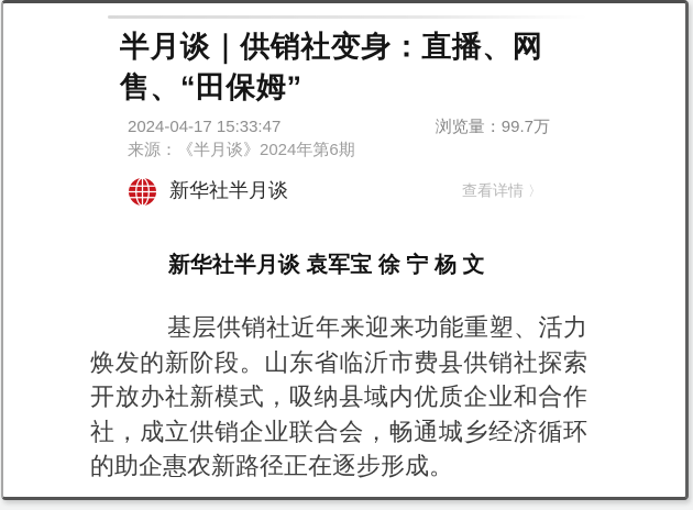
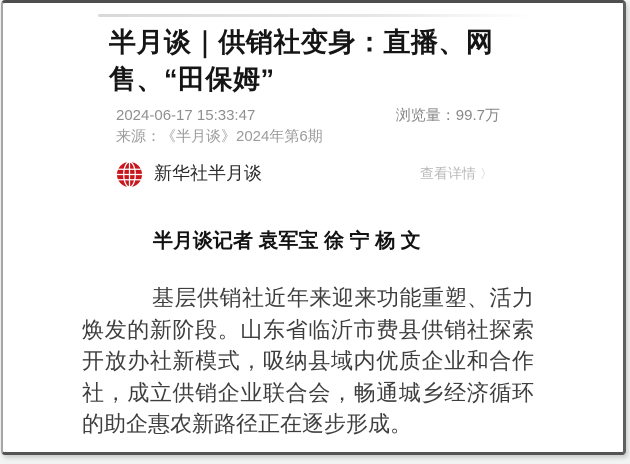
  半月谈｜供销社变身：直播、网售、“田保姆”
- 2024-04-17 15:33:47
+ 2024-06-17 15:33:47
  浏览量：99.7万
  来源：《半月谈》2024年第6期
  新华社半月谈
  查看详情
  〉
- 新华社半月谈 袁军宝 徐 宁 杨 文
+ 半月谈记者 袁军宝 徐 宁 杨 文
  基层供销社近年来迎来功能重塑、活力焕发的新阶段。山东省临沂市费县供销社探索开放办社新模式，吸纳县域内优质企业和合作社，成立供销企业联合会，畅通城乡经济循环的助企惠农新路径正在逐步形成。
